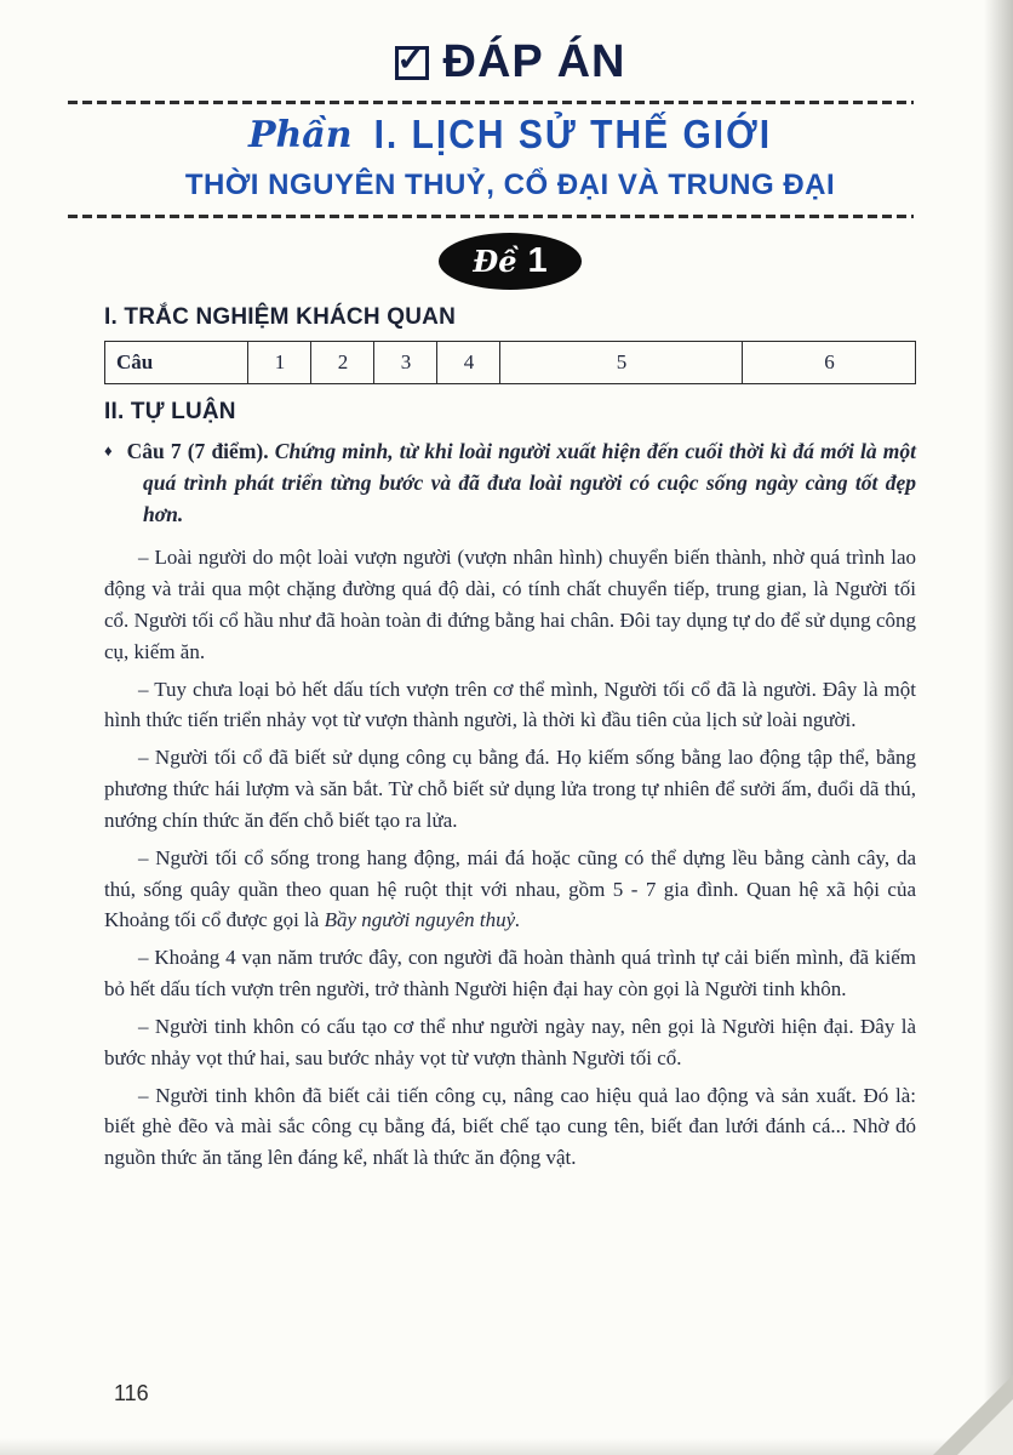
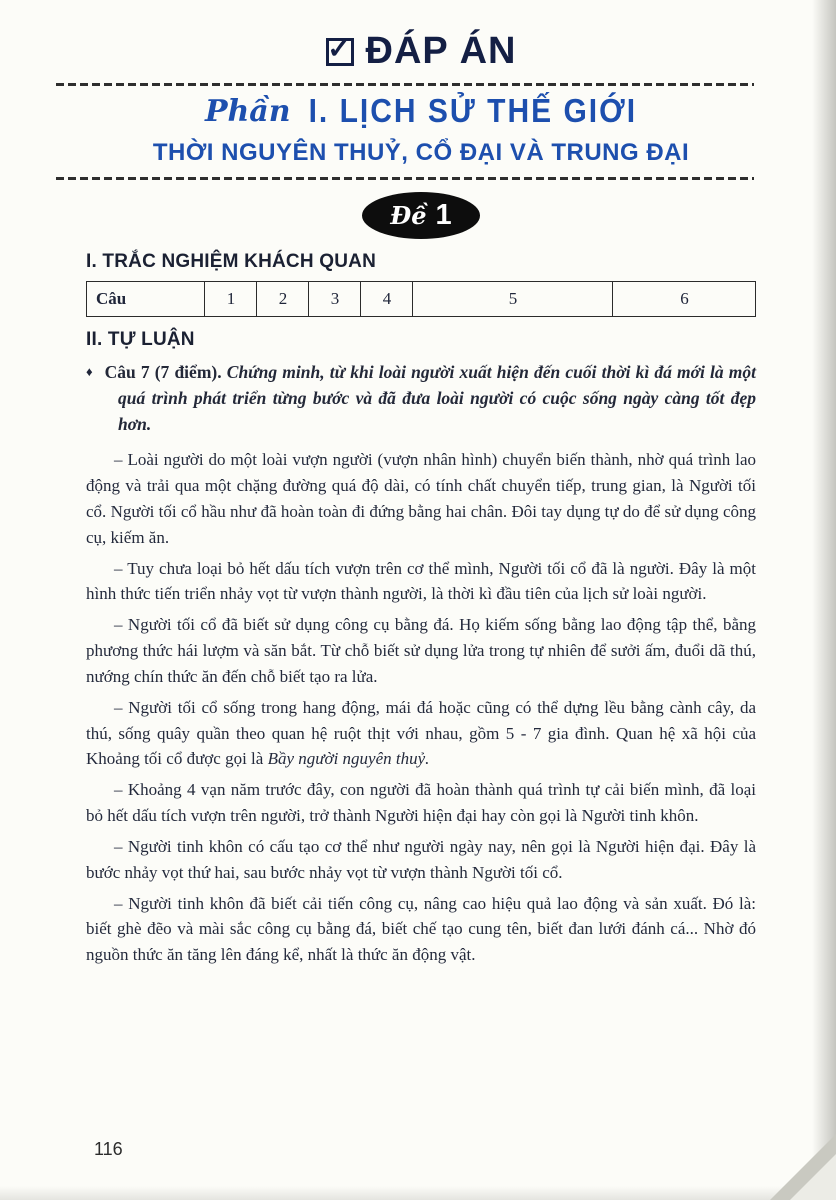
  ✓
  ĐÁP ÁN
  Phần I. LỊCH SỬ THẾ GIỚI
  THỜI NGUYÊN THUỶ, CỔ ĐẠI VÀ TRUNG ĐẠI
  Đề
  1
  I. TRẮC NGHIỆM KHÁCH QUAN
  Câu	1	2	3	4	5	6
  II. TỰ LUẬN
  ♦ Câu 7 (7 điểm). Chứng minh, từ khi loài người xuất hiện đến cuối thời kì đá mới là một quá trình phát triển từng bước và đã đưa loài người có cuộc sống ngày càng tốt đẹp hơn.
  – Loài người do một loài vượn người (vượn nhân hình) chuyển biến thành, nhờ quá trình lao động và trải qua một chặng đường quá độ dài, có tính chất chuyển tiếp, trung gian, là Người tối cổ. Người tối cổ hầu như đã hoàn toàn đi đứng bằng hai chân. Đôi tay dụng tự do để sử dụng công cụ, kiếm ăn.
  – Tuy chưa loại bỏ hết dấu tích vượn trên cơ thể mình, Người tối cổ đã là người. Đây là một hình thức tiến triển nhảy vọt từ vượn thành người, là thời kì đầu tiên của lịch sử loài người.
  – Người tối cổ đã biết sử dụng công cụ bằng đá. Họ kiếm sống bằng lao động tập thể, bằng phương thức hái lượm và săn bắt. Từ chỗ biết sử dụng lửa trong tự nhiên để sưởi ấm, đuổi dã thú, nướng chín thức ăn đến chỗ biết tạo ra lửa.
  – Người tối cổ sống trong hang động, mái đá hoặc cũng có thể dựng lều bằng cành cây, da thú, sống quây quần theo quan hệ ruột thịt với nhau, gồm 5 - 7 gia đình. Quan hệ xã hội của Khoảng tối cổ được gọi là Bầy người nguyên thuỷ.
- – Khoảng 4 vạn năm trước đây, con người đã hoàn thành quá trình tự cải biến mình, đã kiếm bỏ hết dấu tích vượn trên người, trở thành Người hiện đại hay còn gọi là Người tinh khôn.
+ – Khoảng 4 vạn năm trước đây, con người đã hoàn thành quá trình tự cải biến mình, đã loại bỏ hết dấu tích vượn trên người, trở thành Người hiện đại hay còn gọi là Người tinh khôn.
  – Người tinh khôn có cấu tạo cơ thể như người ngày nay, nên gọi là Người hiện đại. Đây là bước nhảy vọt thứ hai, sau bước nhảy vọt từ vượn thành Người tối cổ.
  – Người tinh khôn đã biết cải tiến công cụ, nâng cao hiệu quả lao động và sản xuất. Đó là: biết ghè đẽo và mài sắc công cụ bằng đá, biết chế tạo cung tên, biết đan lưới đánh cá... Nhờ đó nguồn thức ăn tăng lên đáng kể, nhất là thức ăn động vật.
  116
